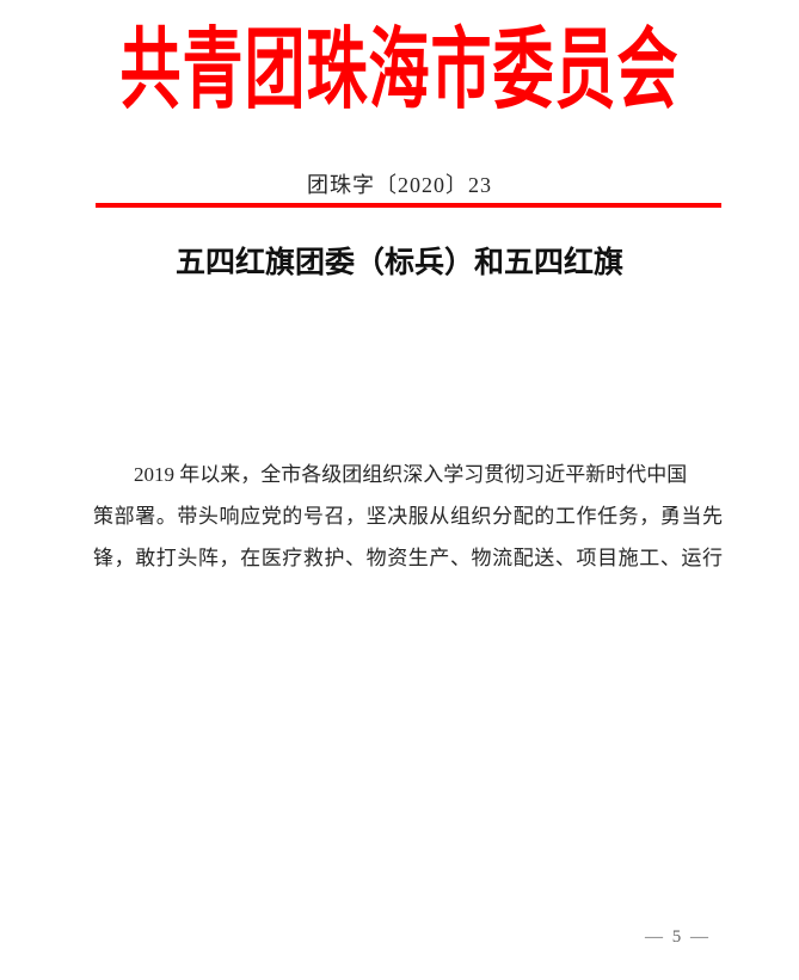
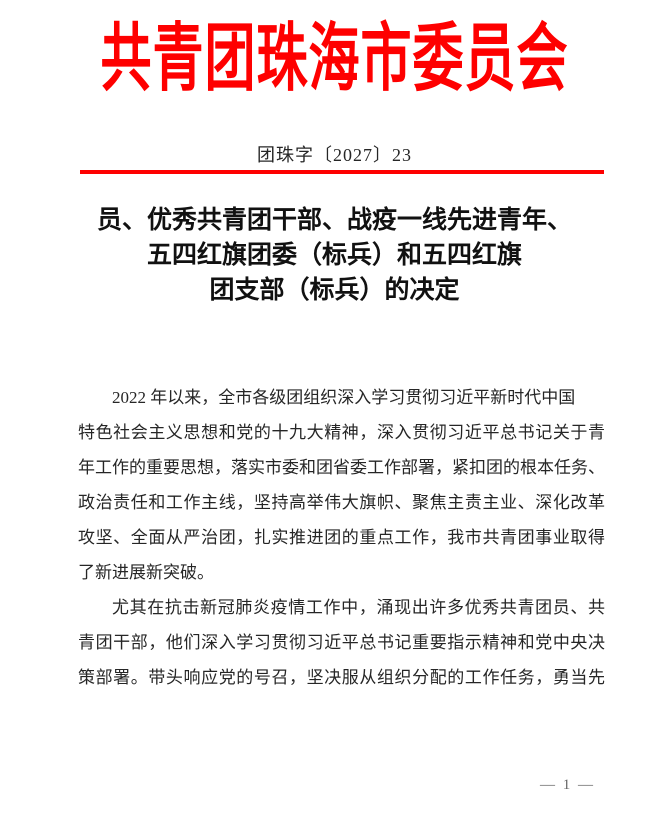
  共青团珠海市委员会
- 团珠字〔2020〕23
+ 团珠字〔2027〕23
+ 员、优秀共青团干部、战疫一线先进青年、
  五四红旗团委（标兵）和五四红旗
+ 团支部（标兵）的决定
- 2019 年以来，全市各级团组织深入学习贯彻习近平新时代中国
+ 2022 年以来，全市各级团组织深入学习贯彻习近平新时代中国
+ 特色社会主义思想和党的十九大精神，深入贯彻习近平总书记关于青
+ 年工作的重要思想，落实市委和团省委工作部署，紧扣团的根本任务、
+ 政治责任和工作主线，坚持高举伟大旗帜、聚焦主责主业、深化改革
+ 攻坚、全面从严治团，扎实推进团的重点工作，我市共青团事业取得
+ 了新进展新突破。
+ 尤其在抗击新冠肺炎疫情工作中，涌现出许多优秀共青团员、共
+ 青团干部，他们深入学习贯彻习近平总书记重要指示精神和党中央决
  策部署。带头响应党的号召，坚决服从组织分配的工作任务，勇当先
- 锋，敢打头阵，在医疗救护、物资生产、物流配送、项目施工、运行
- — 5 —
+ — 1 —
